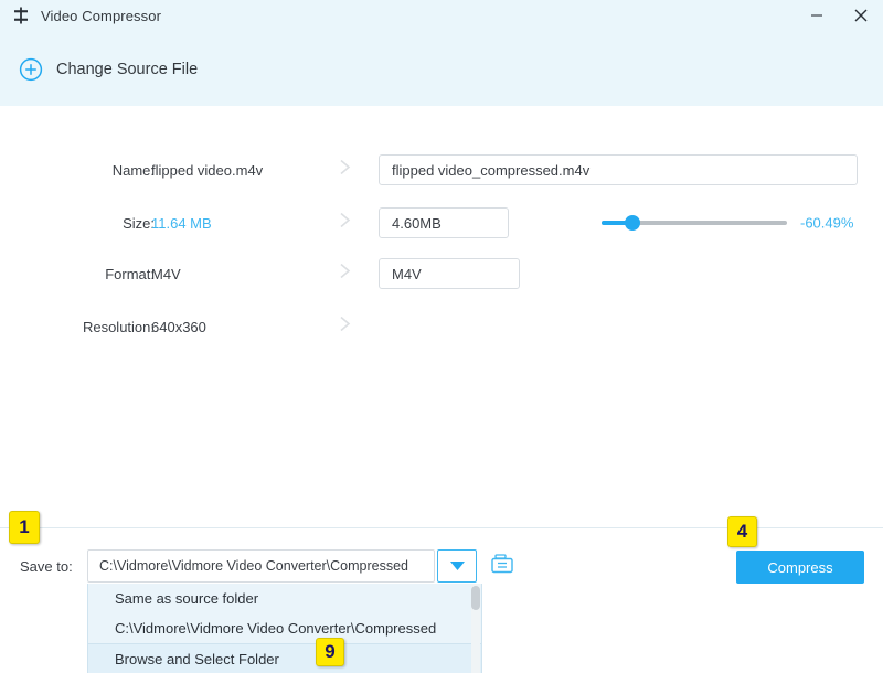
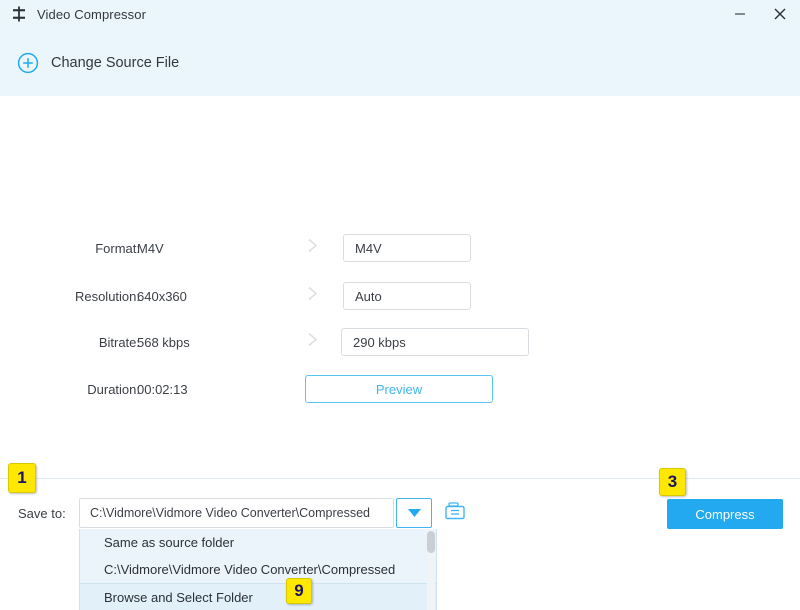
  Video Compressor
  Change Source File
- Name:
- flipped video.m4v
- flipped video_compressed.m4v
- Size:
- 11.64 MB
- 4.60MB
- -60.49%
  Format:
  M4V
  M4V
  Resolution:
  640x360
+ Auto
+ Bitrate:
+ 568 kbps
+ 290 kbps
+ Duration:
+ 00:02:13
+ Preview
  Save to:
  C:\Vidmore\Vidmore Video Converter\Compressed
  Same as source folder
  C:\Vidmore\Vidmore Video Converter\Compressed
  Browse and Select Folder
  Compress
  1
  9
- 4
+ 3
